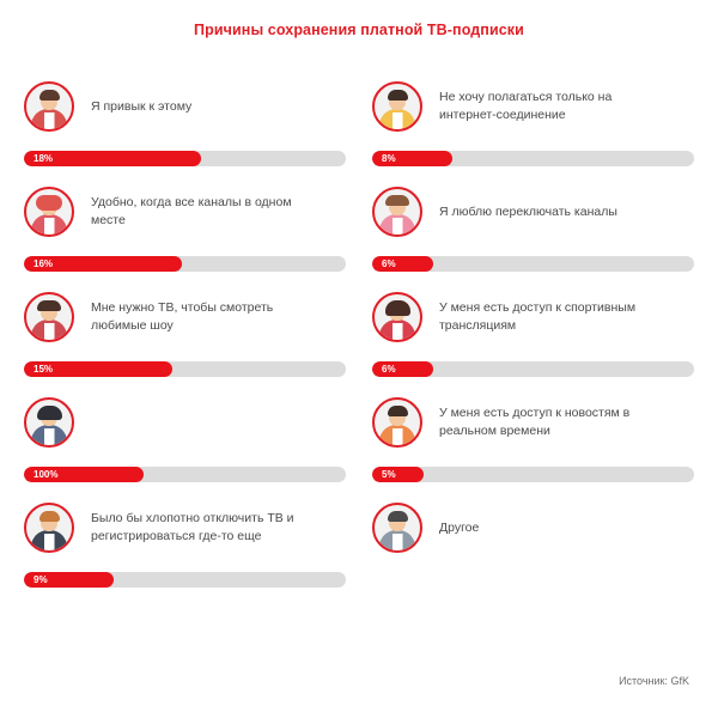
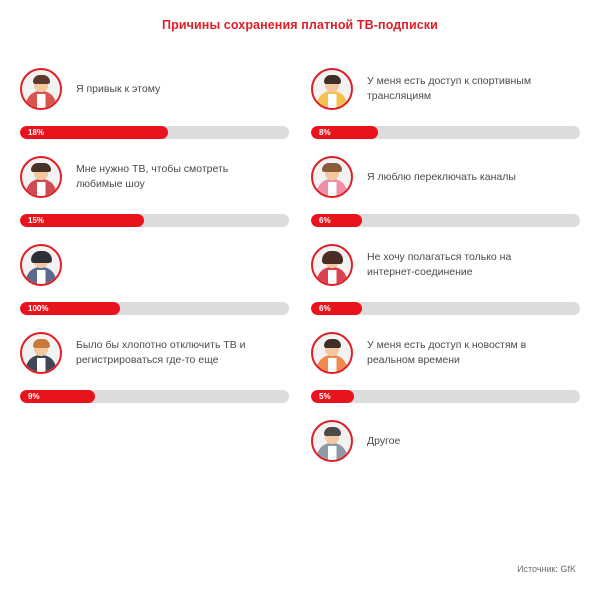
  Причины сохранения платной ТВ-подписки
  Я привык к этому
  18%
- Удобно, когда все каналы в одном месте
- 16%
  Мне нужно ТВ, чтобы смотреть любимые шоу
  15%
  100%
  Было бы хлопотно отключить ТВ и регистрироваться где-то еще
  9%
- Не хочу полагаться только на интернет-соединение
+ У меня есть доступ к спортивным трансляциям
  8%
  Я люблю переключать каналы
  6%
- У меня есть доступ к спортивным трансляциям
+ Не хочу полагаться только на интернет-соединение
  6%
  У меня есть доступ к новостям в реальном времени
  5%
  Другое
  Источник: GfK
